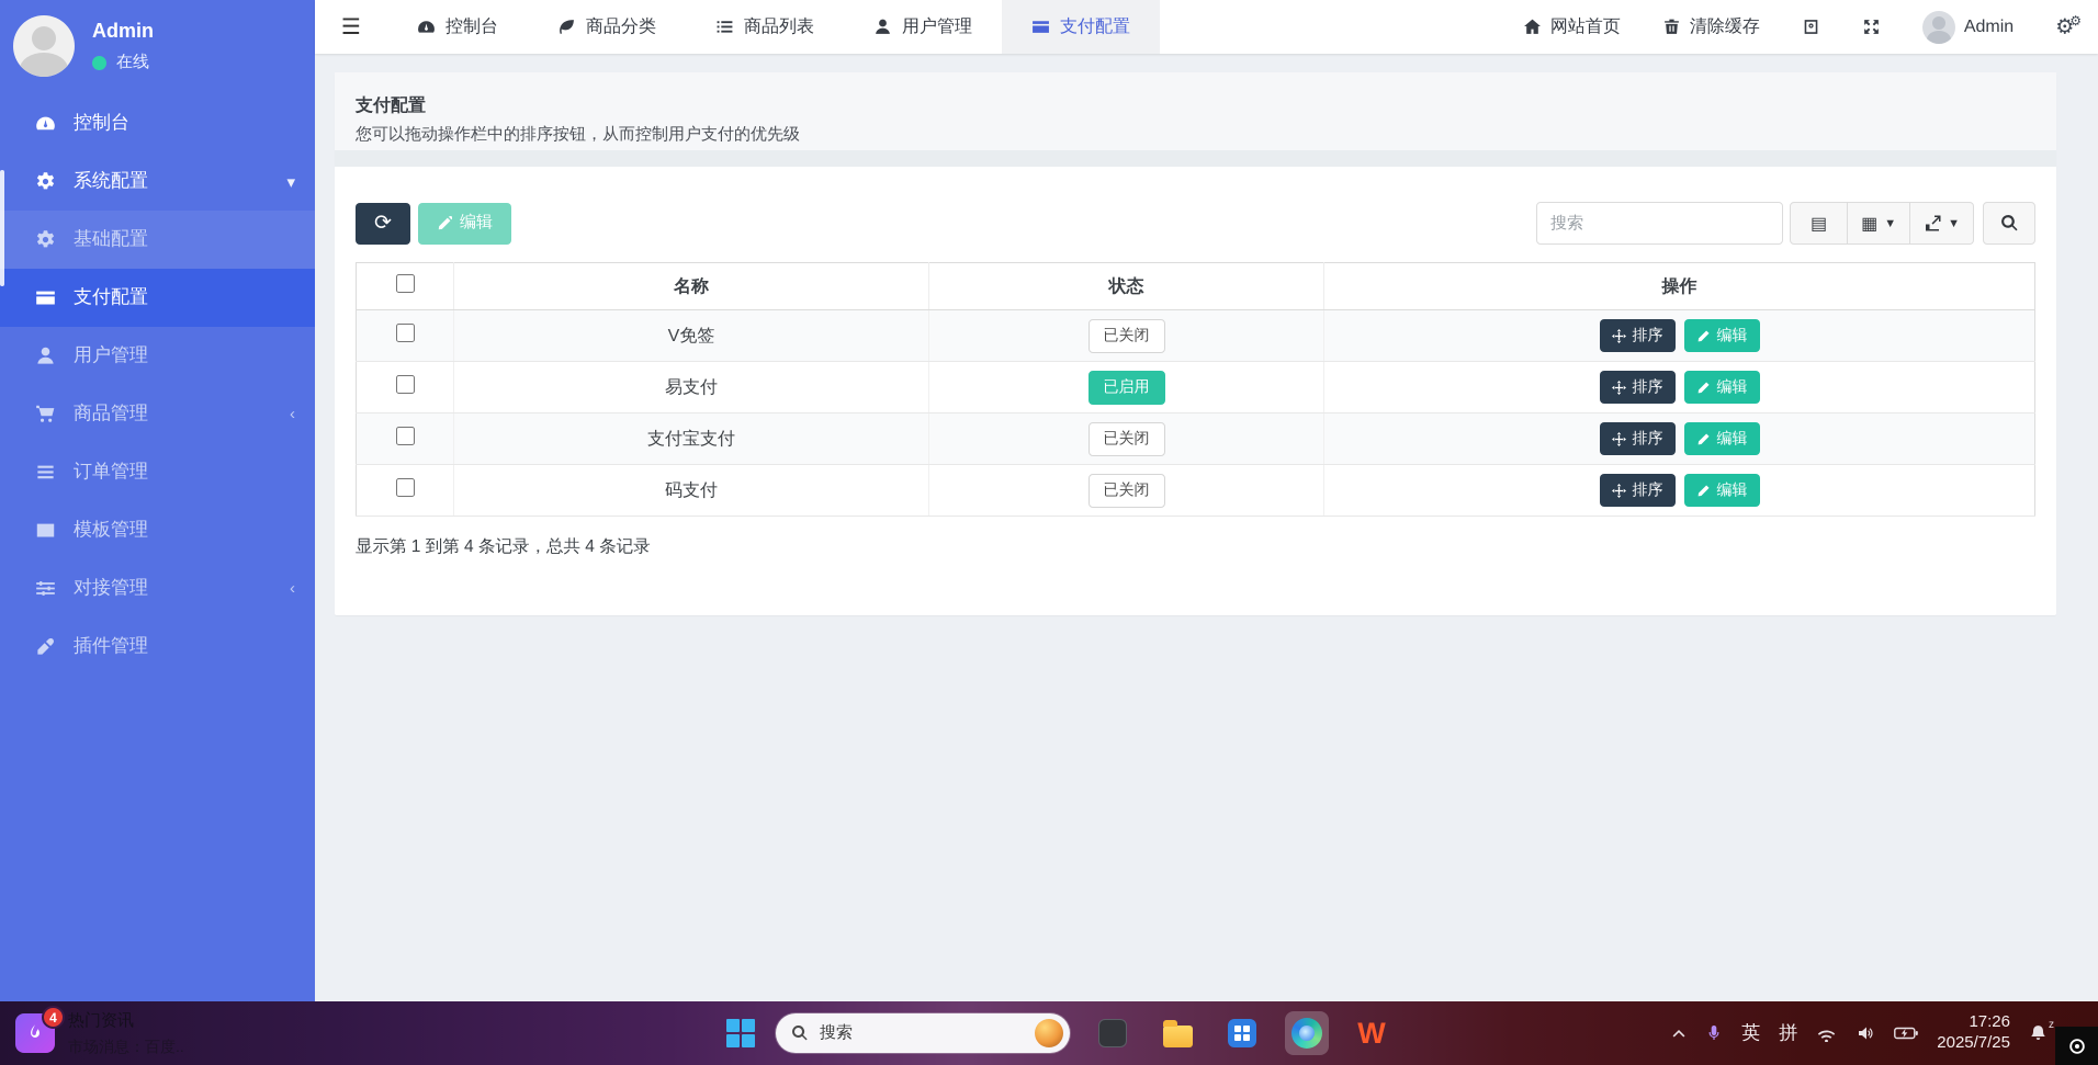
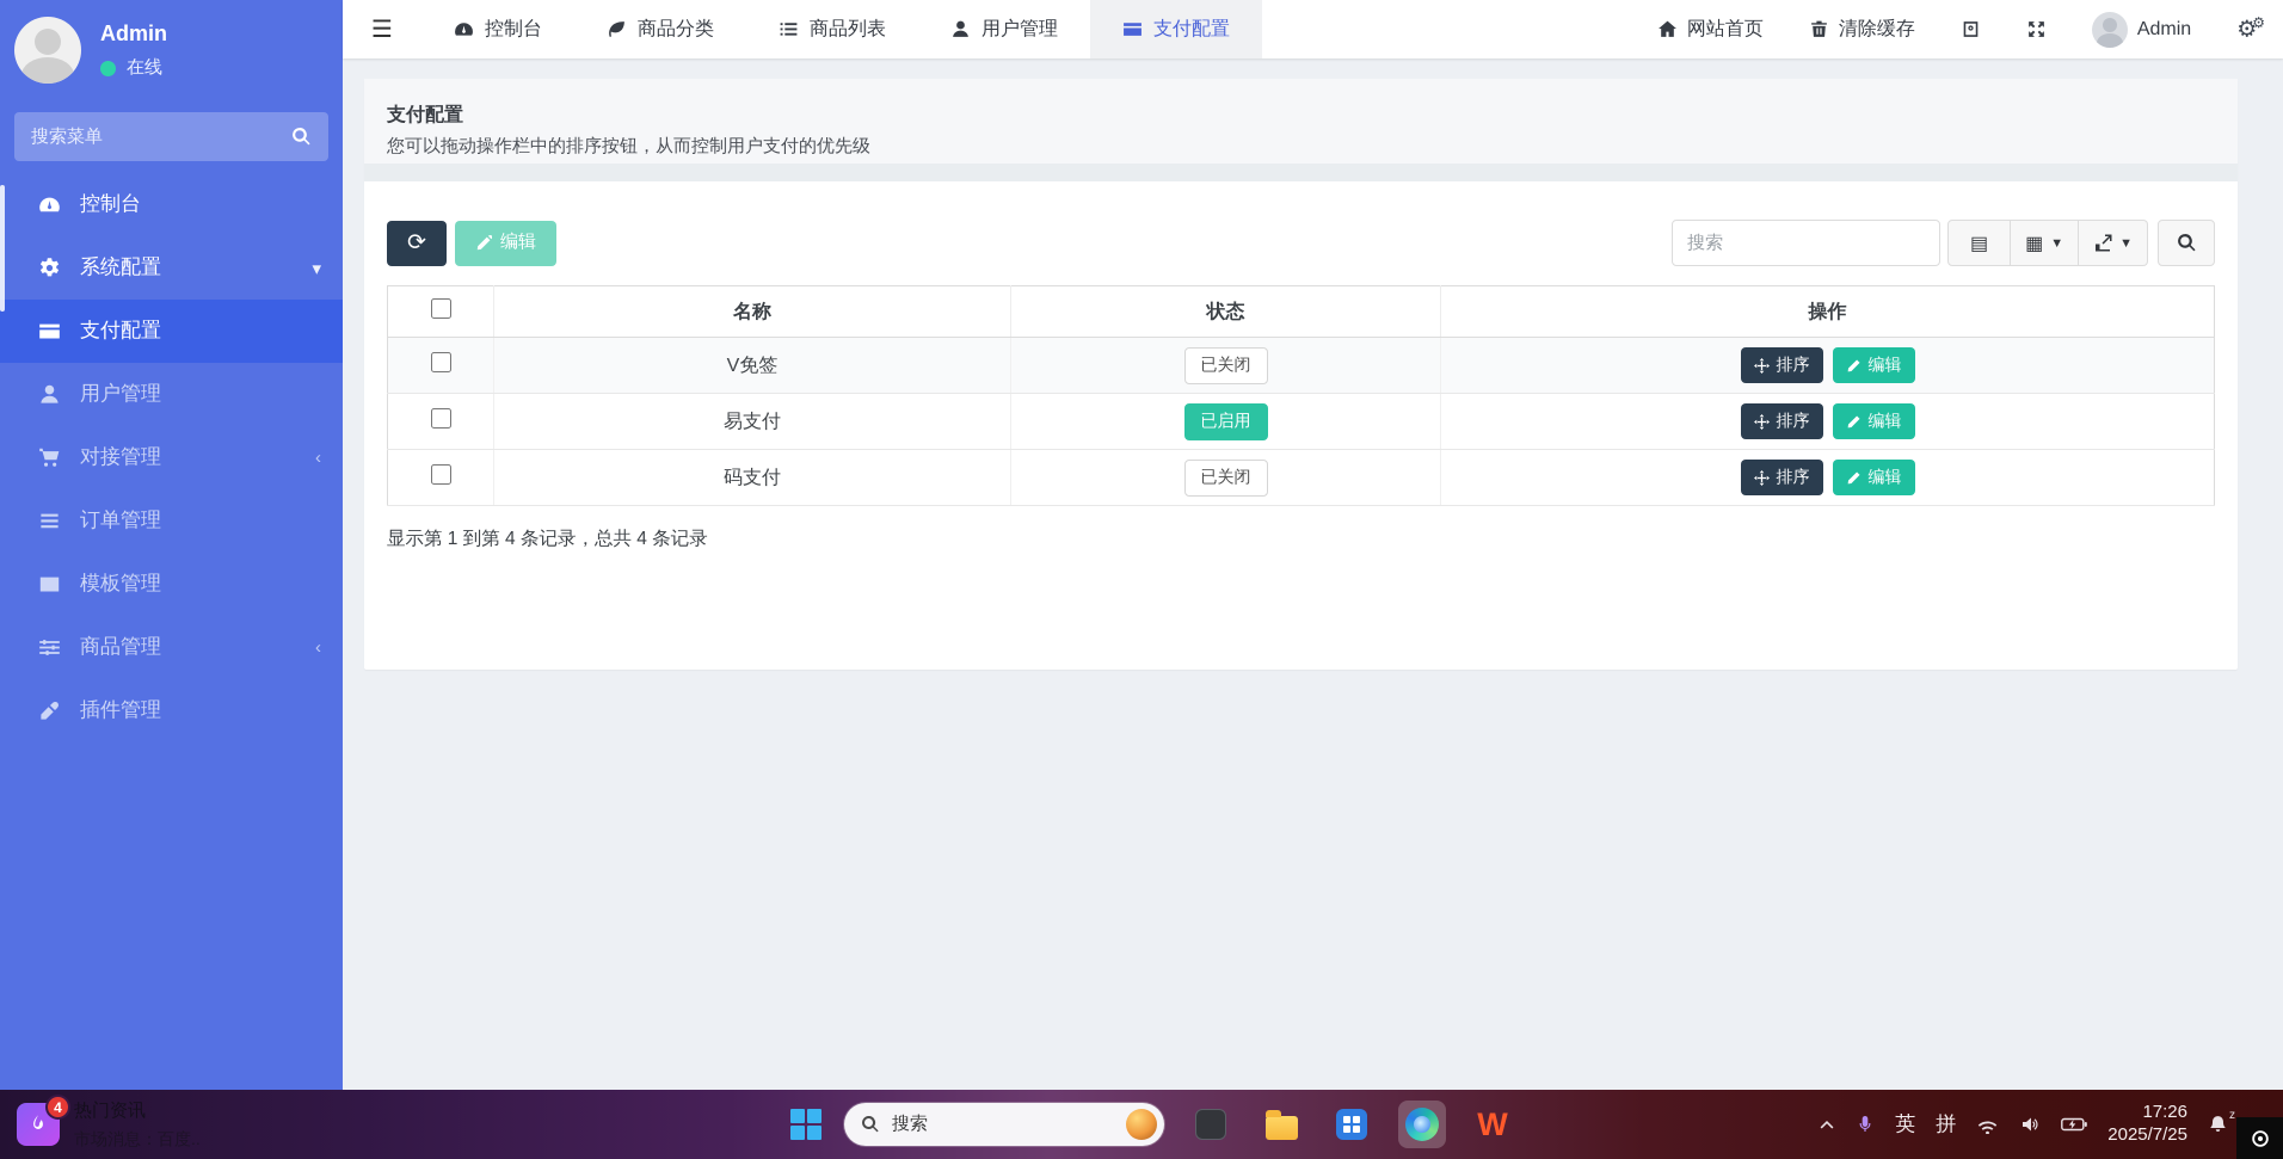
  Admin
  在线
+ 搜索菜单
  控制台
  系统配置
  ▾
- 基础配置
  支付配置
  用户管理
- 商品管理
+ 对接管理
  ‹
  订单管理
  模板管理
- 对接管理
+ 商品管理
  ‹
  插件管理
  ☰
  控制台
  商品分类
  商品列表
  用户管理
  支付配置
  网站首页
  清除缓存
  Admin
  ⚙⚙
  支付配置
  您可以拖动操作栏中的排序按钮，从而控制用户支付的优先级
  ⟳
  编辑
  搜索
  ▤
  ▦
  ▼
  ▼
  	名称	状态	操作
  	V免签	已关闭	排序 编辑
  	易支付	已启用	排序 编辑
- 	支付宝支付	已关闭	排序 编辑
  	码支付	已关闭	排序 编辑
  显示第 1 到第 4 条记录，总共 4 条记录
  4
  热门资讯
  搜索
  W
  英
  拼
  17:26
  2025/7/25
  z
